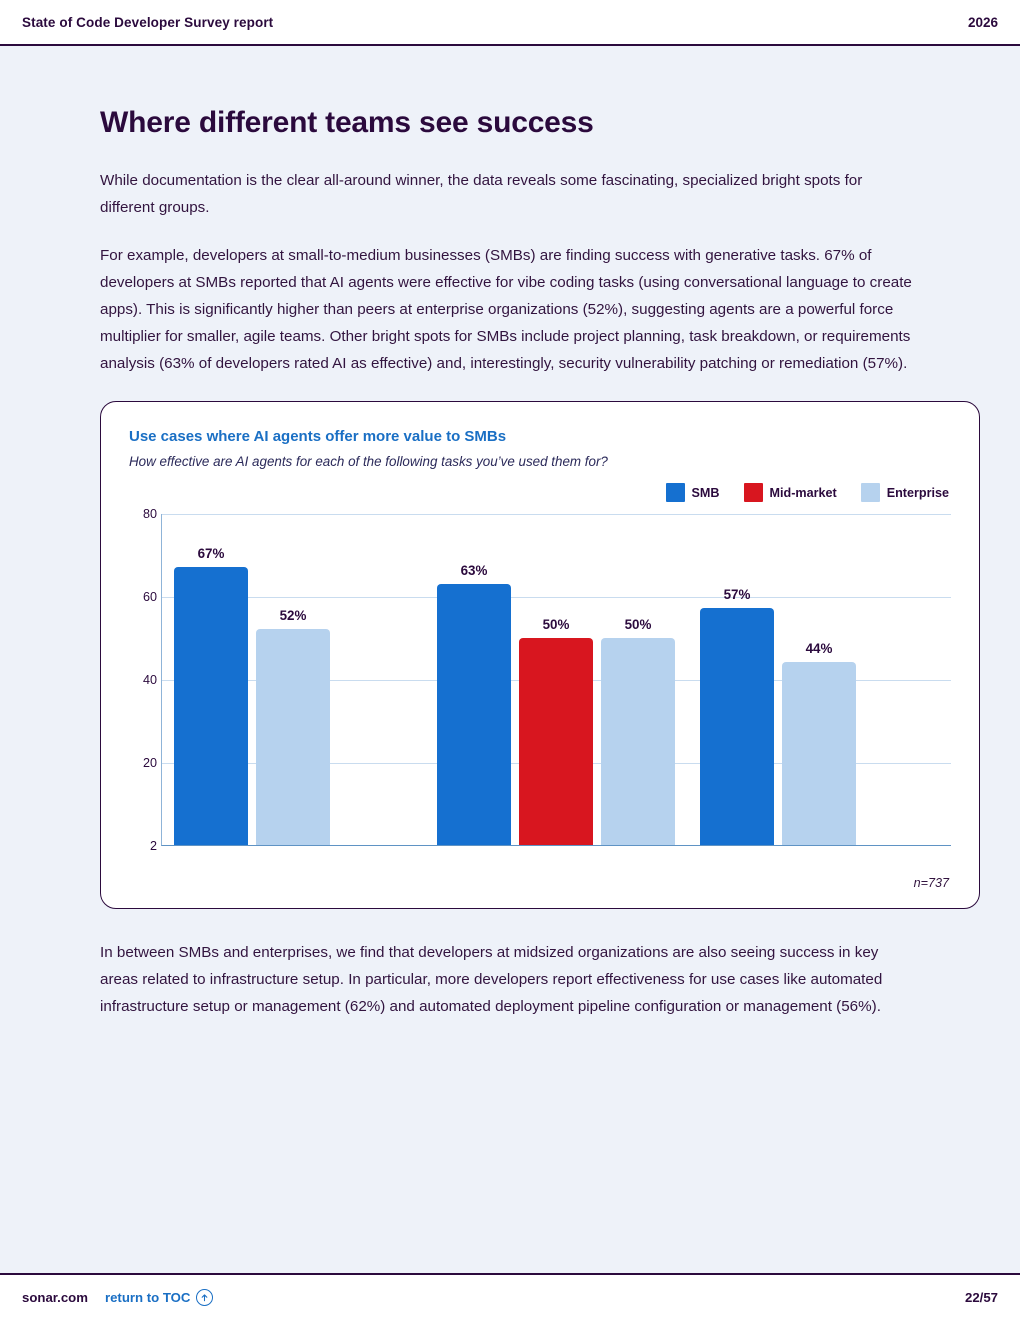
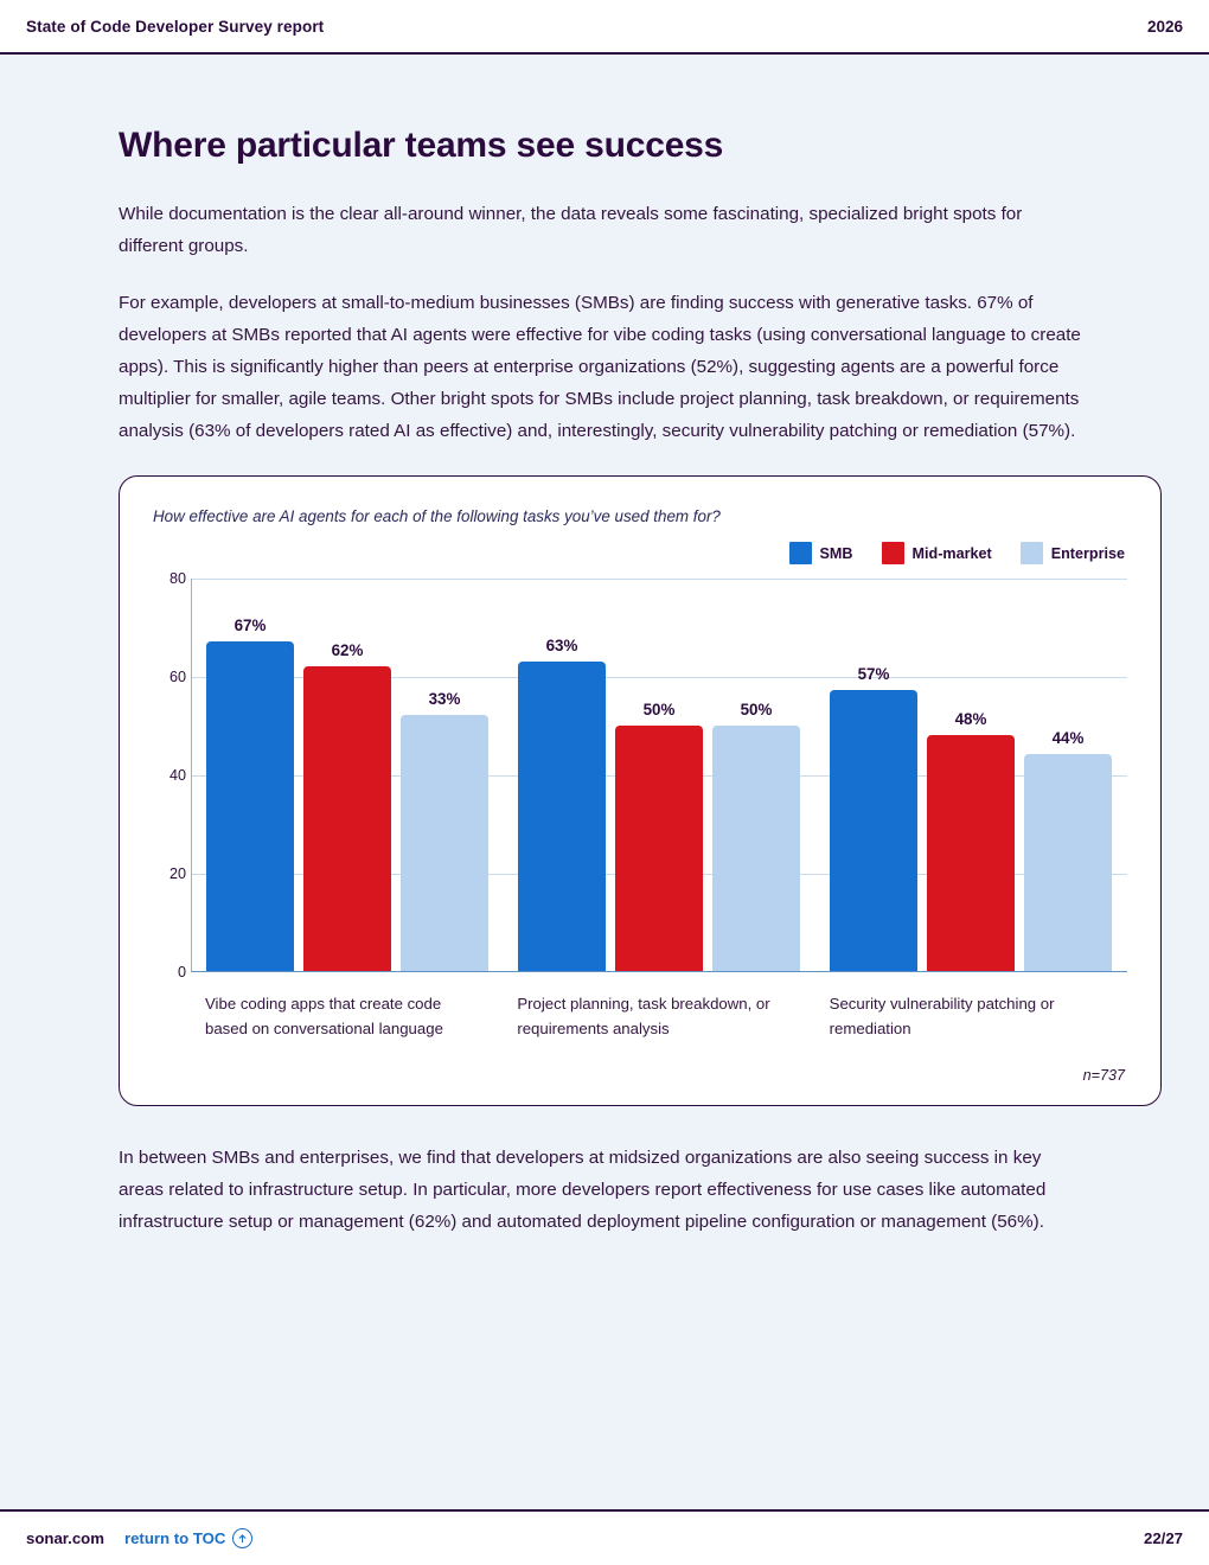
  State of Code Developer Survey report
  2026
- Where different teams see success
+ Where particular teams see success
  While documentation is the clear all-around winner, the data reveals some fascinating, specialized bright spots for different groups.
  For example, developers at small-to-medium businesses (SMBs) are finding success with generative tasks. 67% of developers at SMBs reported that AI agents were effective for vibe coding tasks (using conversational language to create apps). This is significantly higher than peers at enterprise organizations (52%), suggesting agents are a powerful force multiplier for smaller, agile teams. Other bright spots for SMBs include project planning, task breakdown, or requirements analysis (63% of developers rated AI as effective) and, interestingly, security vulnerability patching or remediation (57%).
- Use cases where AI agents offer more value to SMBs
  How effective are AI agents for each of the following tasks you’ve used them for?
  SMB
  Mid-market
  Enterprise
- 2
+ 0
  20
  40
  60
  80
  67%
+ 62%
- 52%
+ 33%
  63%
  50%
  50%
  57%
+ 48%
  44%
+ Vibe coding apps that create code based on conversational language
+ Project planning, task breakdown, or requirements analysis
+ Security vulnerability patching or remediation
  n=737
  In between SMBs and enterprises, we find that developers at midsized organizations are also seeing success in key areas related to infrastructure setup. In particular, more developers report effectiveness for use cases like automated infrastructure setup or management (62%) and automated deployment pipeline configuration or management (56%).
  sonar.com
  return to TOC
- 22/57
+ 22/27
